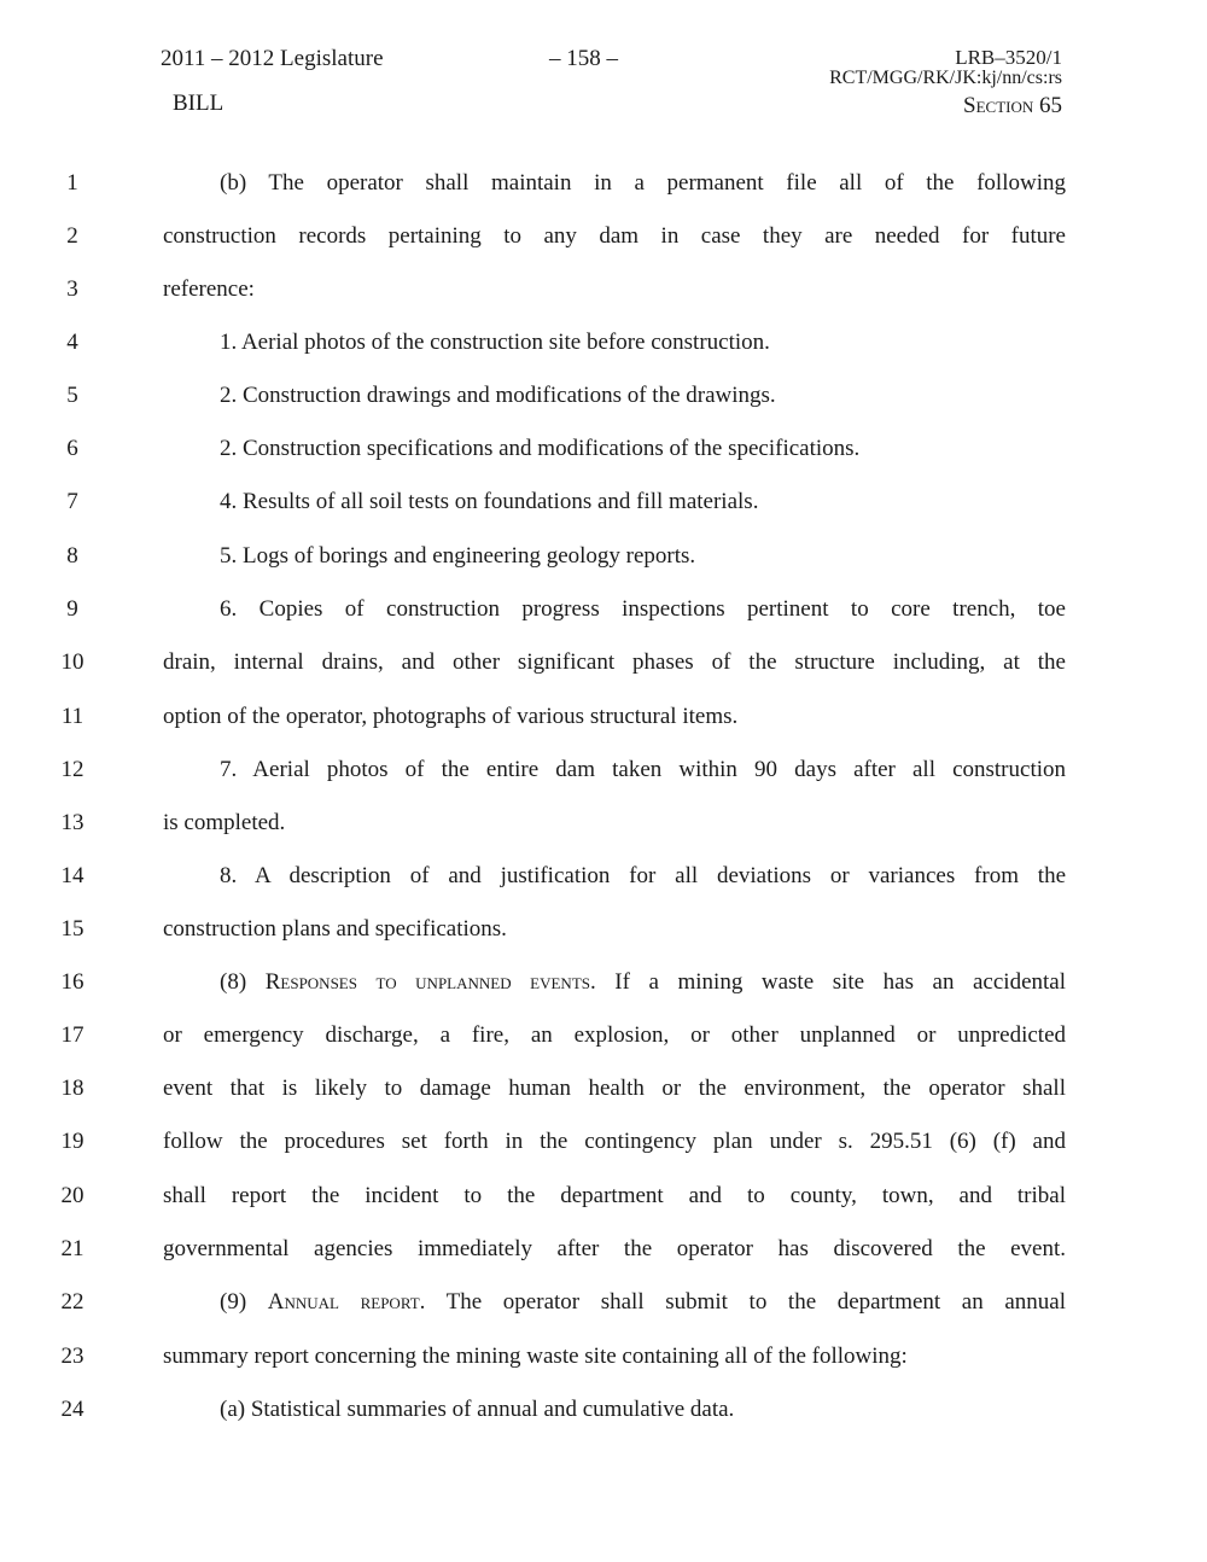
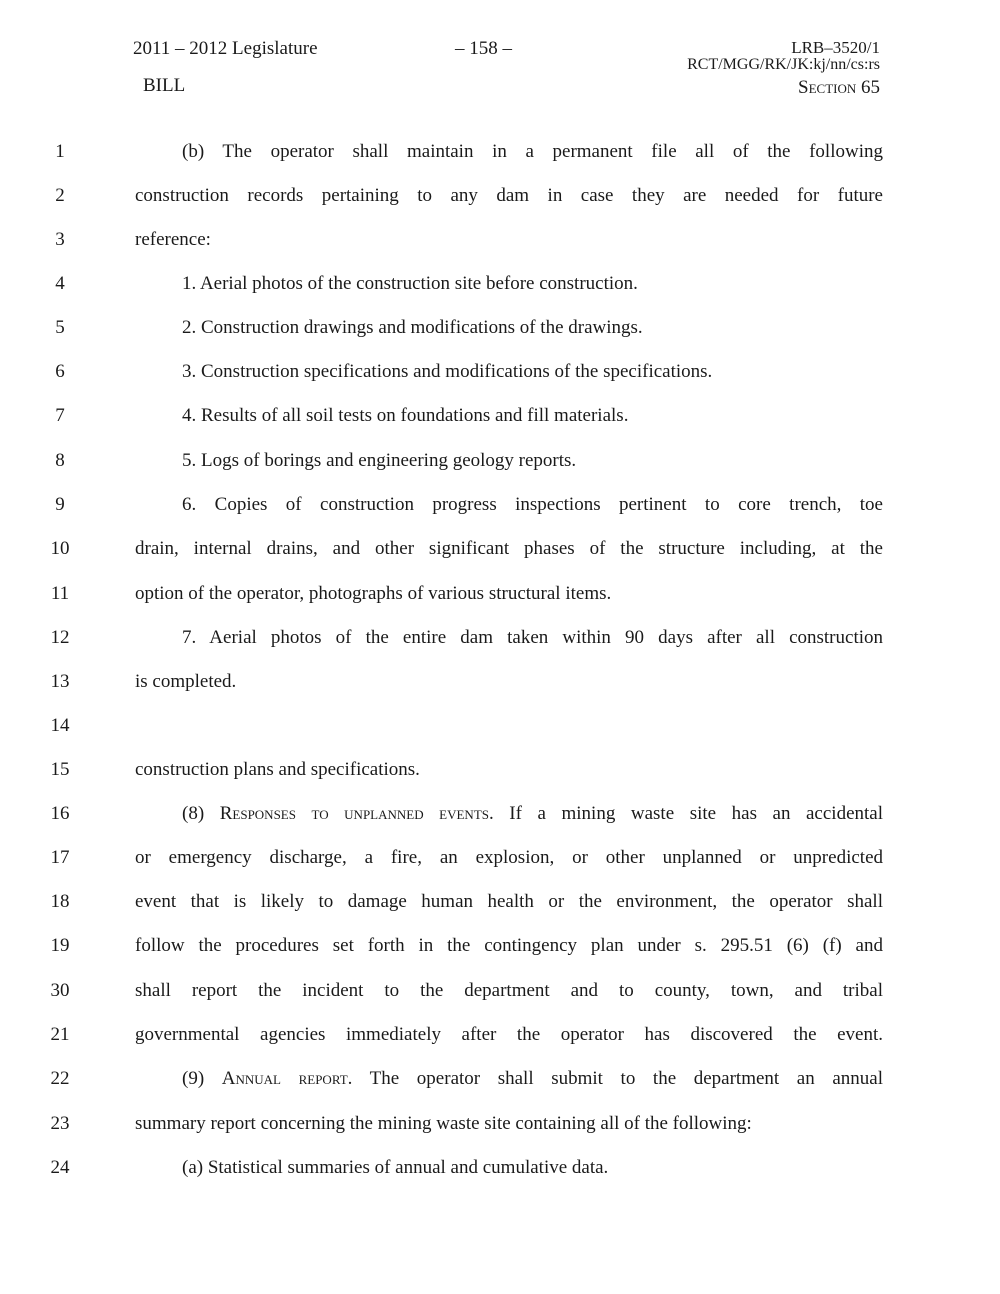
  2011 – 2012 Legislature
  – 158 –
  LRB–3520/1
  RCT/MGG/RK/JK:kj/nn/cs:rs
  BILL
  Section 65
  1
  (b) The operator shall maintain in a permanent file all of the following
  2
  construction records pertaining to any dam in case they are needed for future
  3
  reference:
  4
  1. Aerial photos of the construction site before construction.
  5
  2. Construction drawings and modifications of the drawings.
  6
- 2. Construction specifications and modifications of the specifications.
+ 3. Construction specifications and modifications of the specifications.
  7
  4. Results of all soil tests on foundations and fill materials.
  8
  5. Logs of borings and engineering geology reports.
  9
  6. Copies of construction progress inspections pertinent to core trench, toe
  10
  drain, internal drains, and other significant phases of the structure including, at the
  11
  option of the operator, photographs of various structural items.
  12
  7. Aerial photos of the entire dam taken within 90 days after all construction
  13
  is completed.
  14
- 8. A description of and justification for all deviations or variances from the
  15
  construction plans and specifications.
  16
  (8) Responses to unplanned events. If a mining waste site has an accidental
  17
  or emergency discharge, a fire, an explosion, or other unplanned or unpredicted
  18
  event that is likely to damage human health or the environment, the operator shall
  19
  follow the procedures set forth in the contingency plan under s. 295.51 (6) (f) and
- 20
+ 30
  shall report the incident to the department and to county, town, and tribal
  21
  governmental agencies immediately after the operator has discovered the event.
  22
  (9) Annual report. The operator shall submit to the department an annual
  23
  summary report concerning the mining waste site containing all of the following:
  24
  (a) Statistical summaries of annual and cumulative data.
